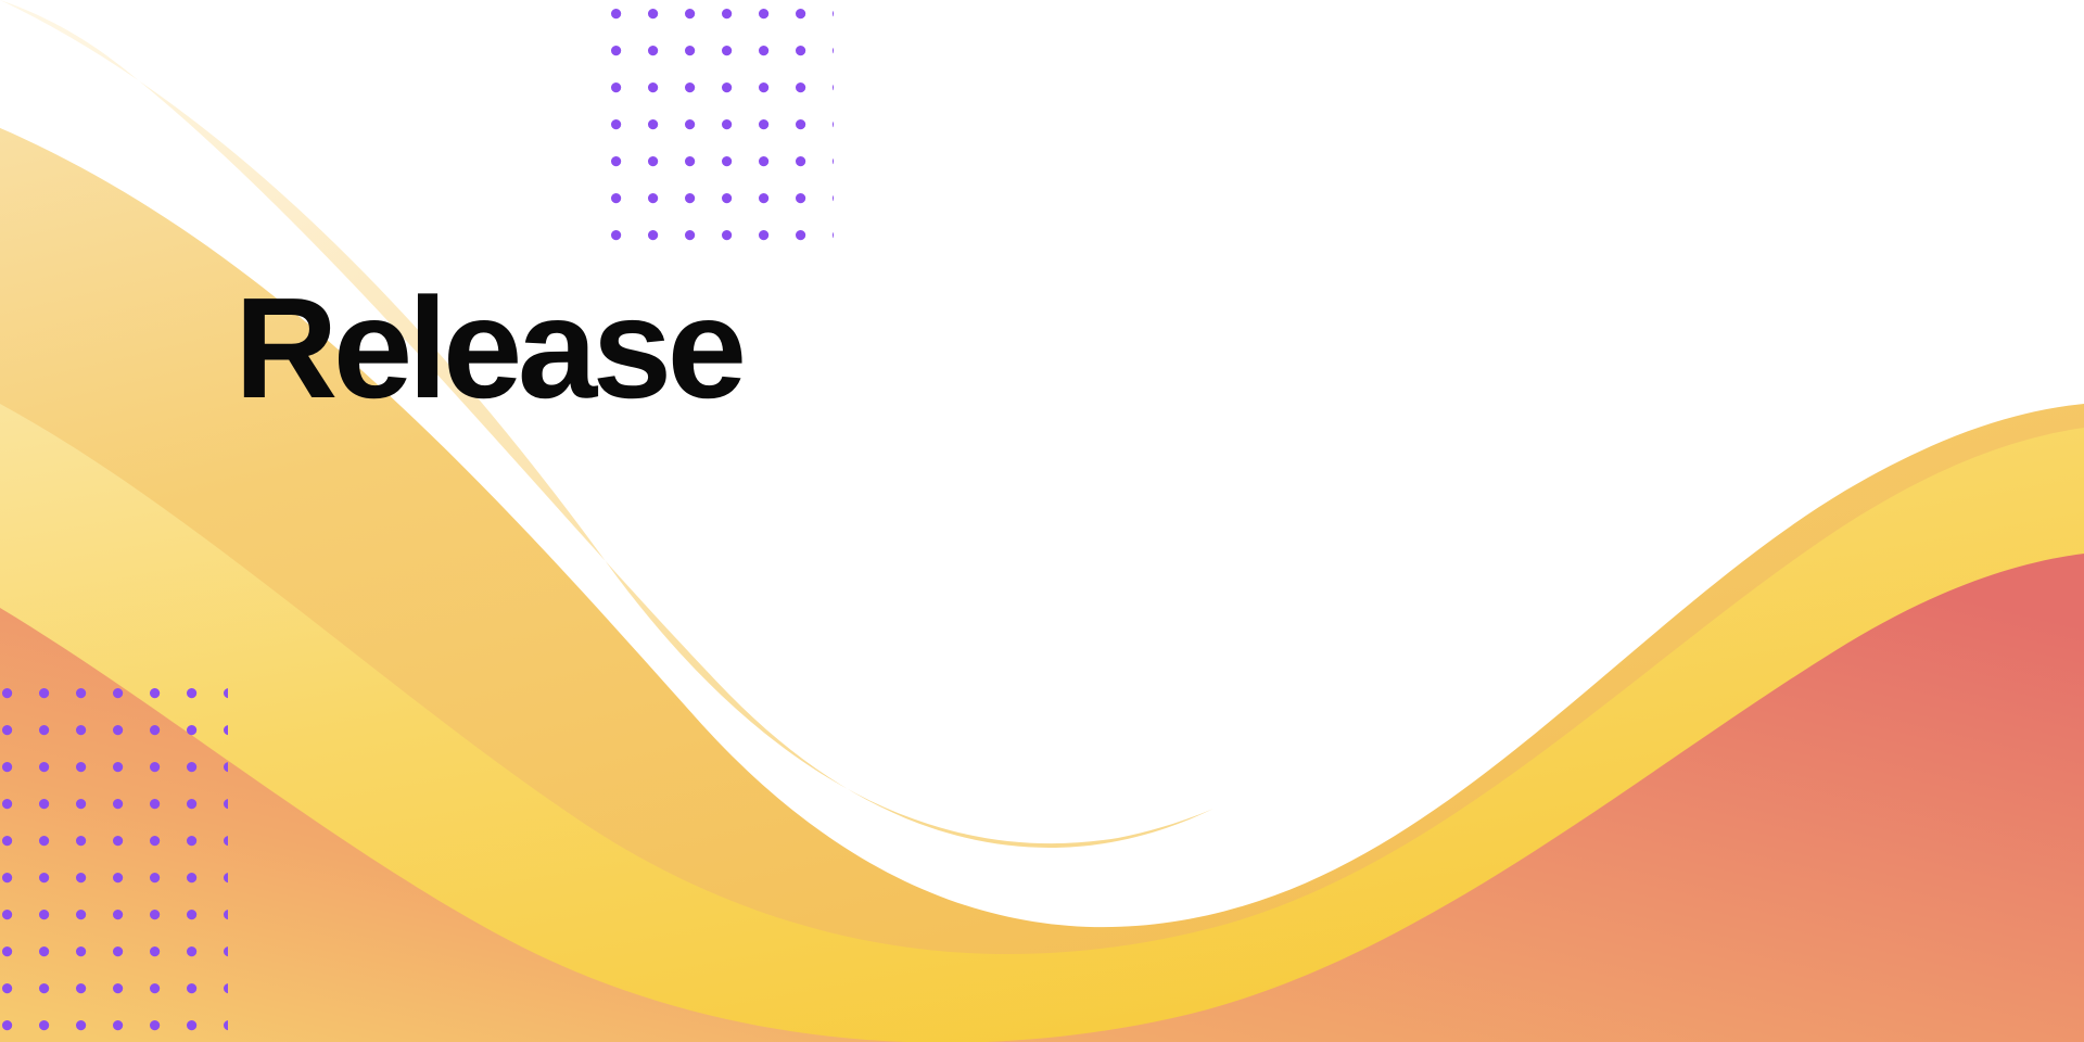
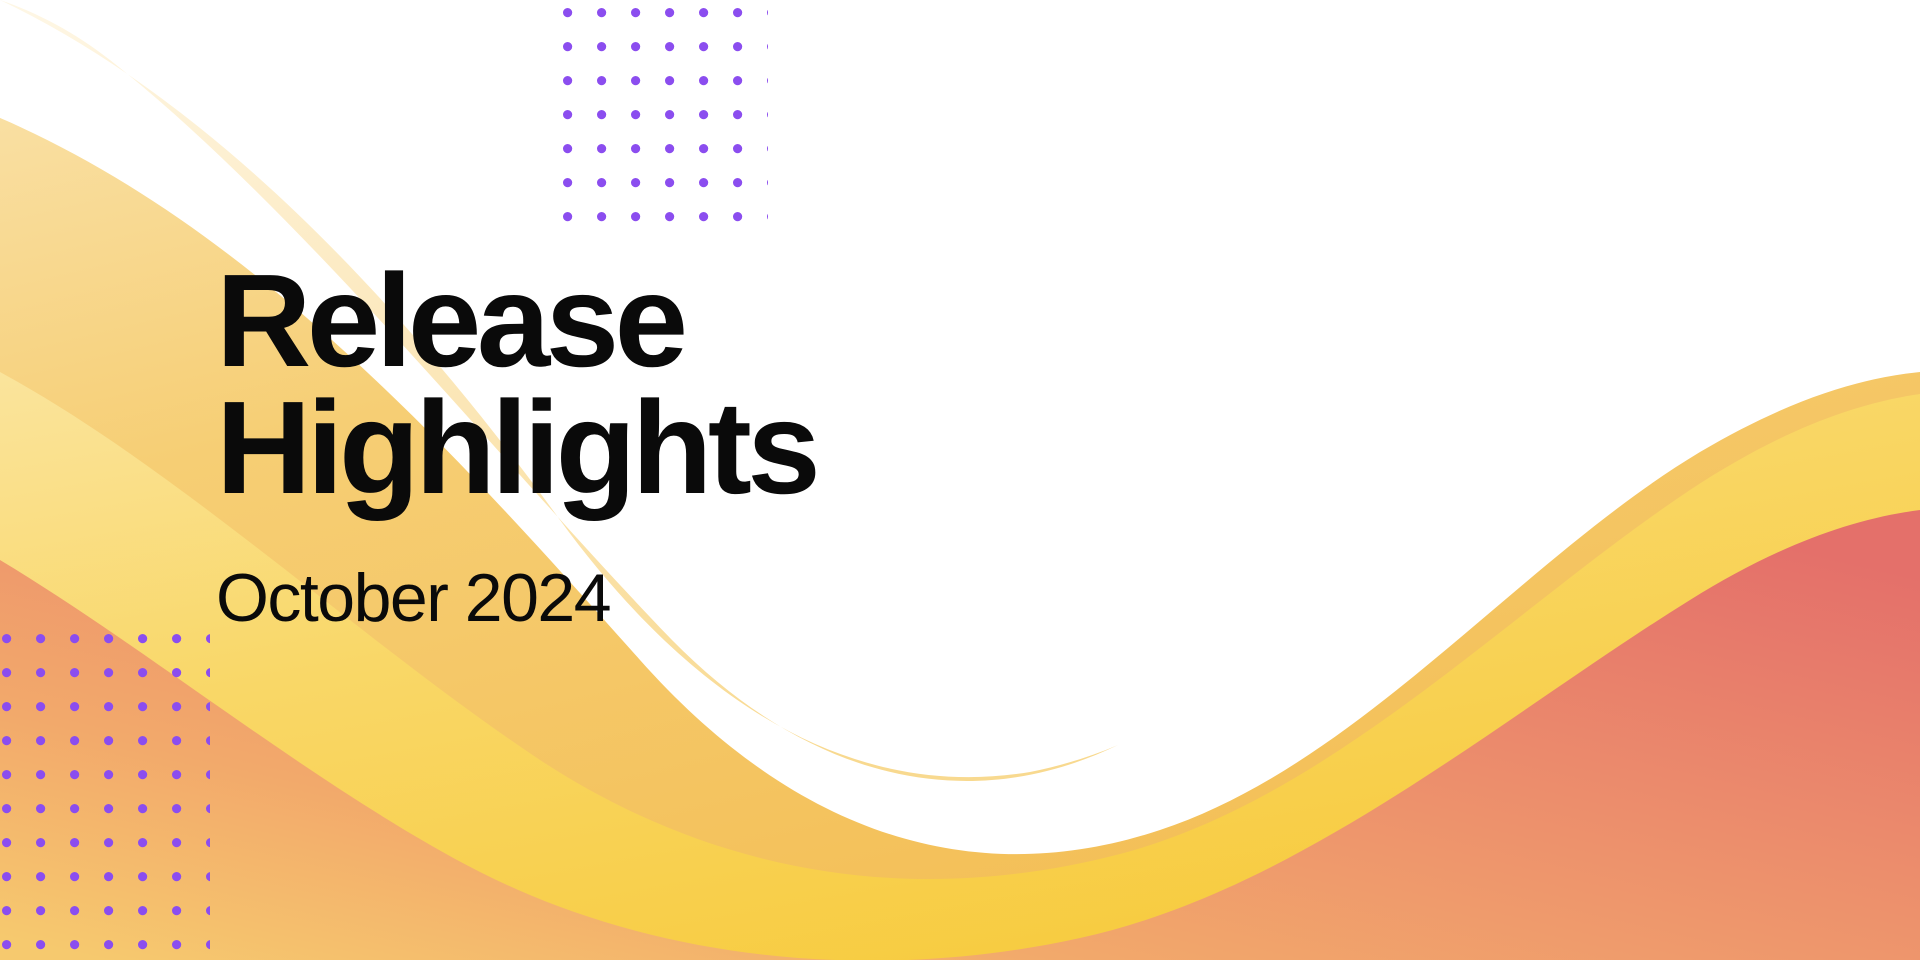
  Release
+ Highlights
+ October 2024
